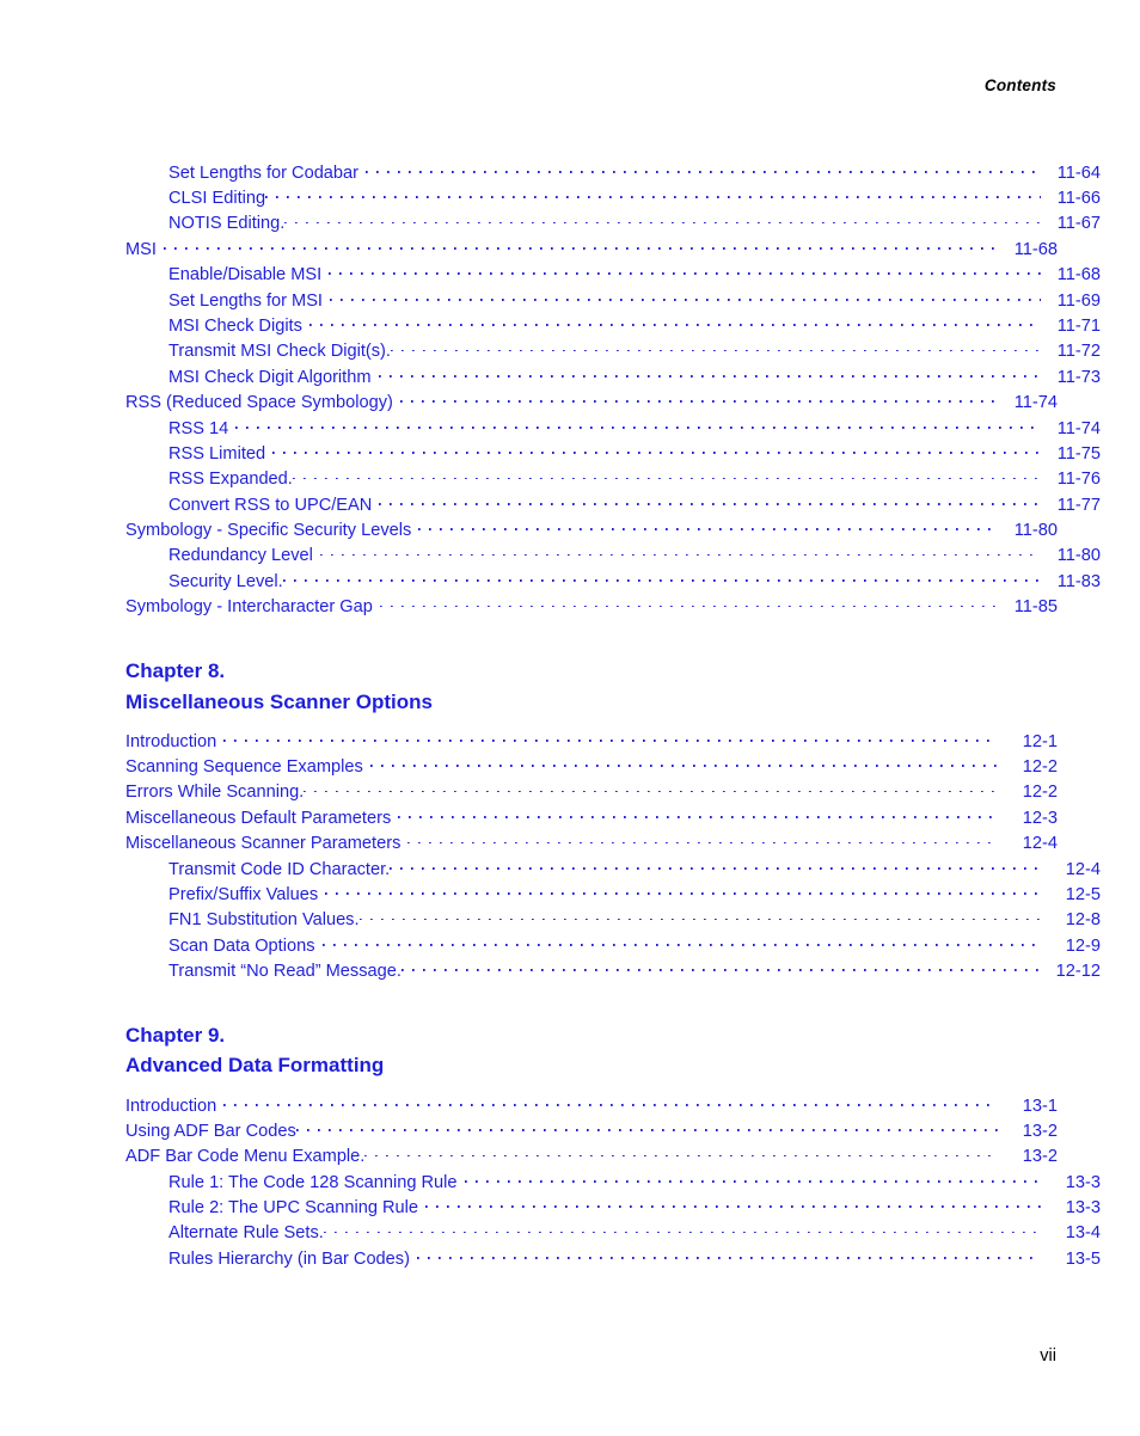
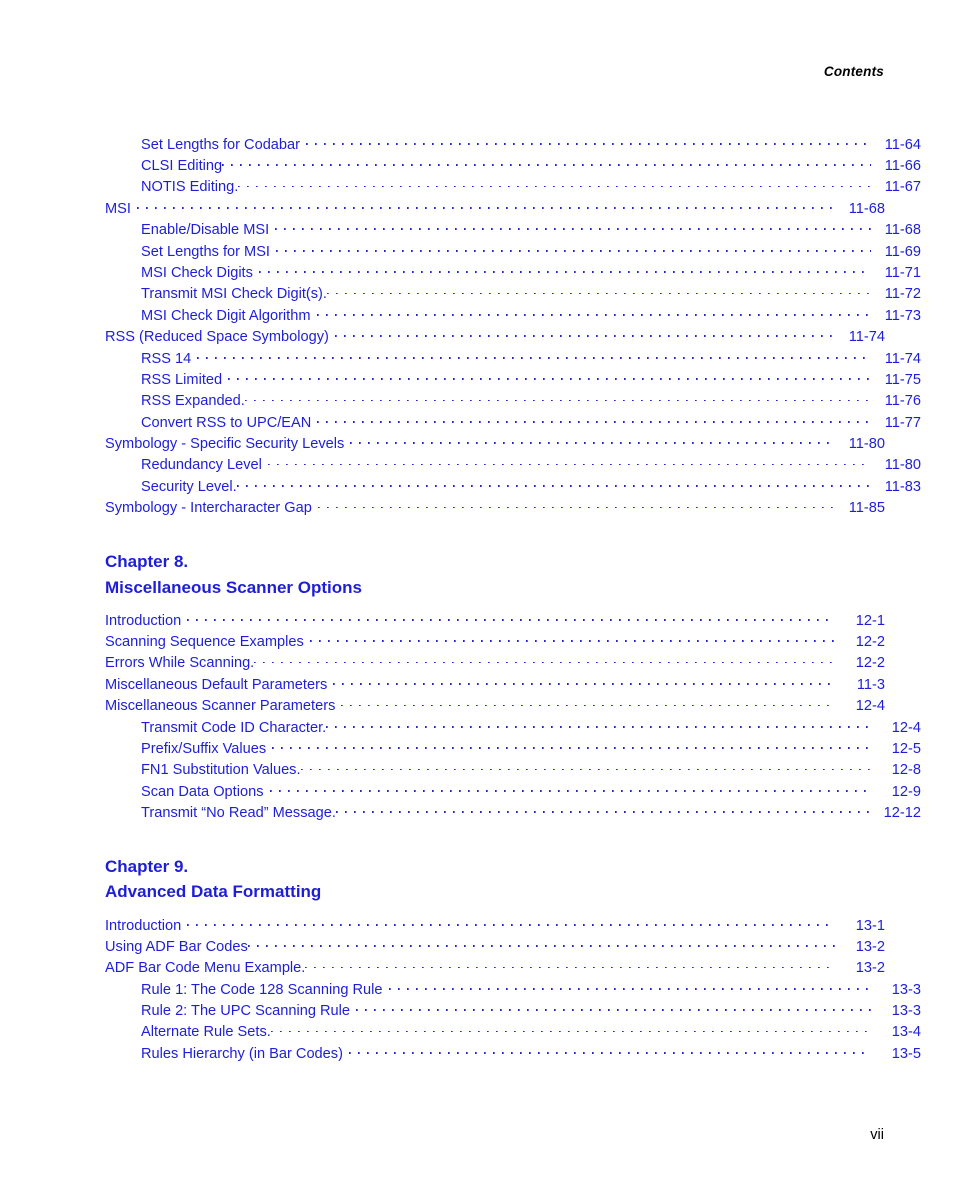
  Contents
  Set Lengths for Codabar
  11-64
  CLSI Editing
  11-66
  NOTIS Editing.
  11-67
  MSI
  11-68
  Enable/Disable MSI
  11-68
  Set Lengths for MSI
  11-69
  MSI Check Digits
  11-71
  Transmit MSI Check Digit(s).
  11-72
  MSI Check Digit Algorithm
  11-73
  RSS (Reduced Space Symbology)
  11-74
  RSS 14
  11-74
  RSS Limited
  11-75
  RSS Expanded.
  11-76
  Convert RSS to UPC/EAN
  11-77
  Symbology - Specific Security Levels
  11-80
  Redundancy Level
  11-80
  Security Level.
  11-83
  Symbology - Intercharacter Gap
  11-85
  Chapter 8.
  Miscellaneous Scanner Options
  Introduction
  12-1
  Scanning Sequence Examples
  12-2
  Errors While Scanning.
  12-2
  Miscellaneous Default Parameters
- 12-3
+ 11-3
  Miscellaneous Scanner Parameters
  12-4
  Transmit Code ID Character.
  12-4
  Prefix/Suffix Values
  12-5
  FN1 Substitution Values.
  12-8
  Scan Data Options
  12-9
  Transmit “No Read” Message.
  12-12
  Chapter 9.
  Advanced Data Formatting
  Introduction
  13-1
  Using ADF Bar Codes
  13-2
  ADF Bar Code Menu Example.
  13-2
  Rule 1: The Code 128 Scanning Rule
  13-3
  Rule 2: The UPC Scanning Rule
  13-3
  Alternate Rule Sets.
  13-4
  Rules Hierarchy (in Bar Codes)
  13-5
  vii
